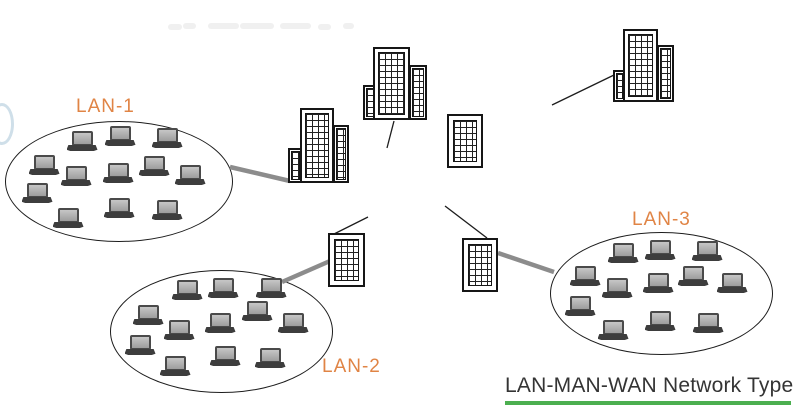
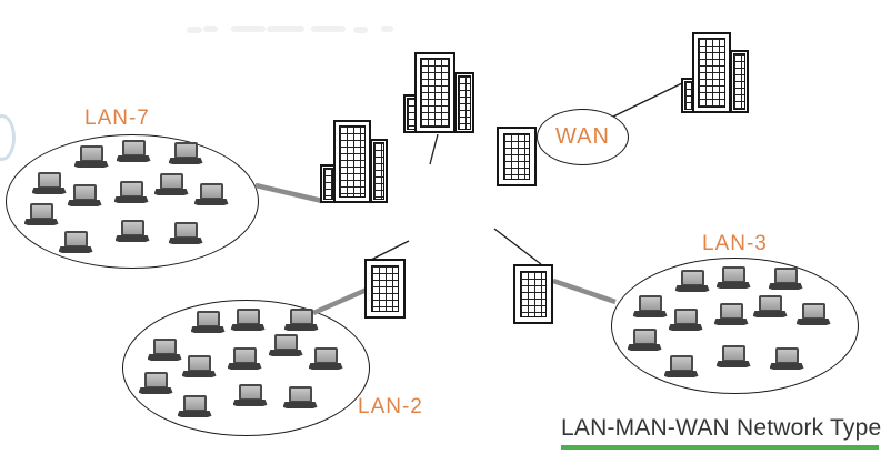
+ WAN
- LAN-1
+ LAN-7
  LAN-2
  LAN-3
  LAN-MAN-WAN Network Type
